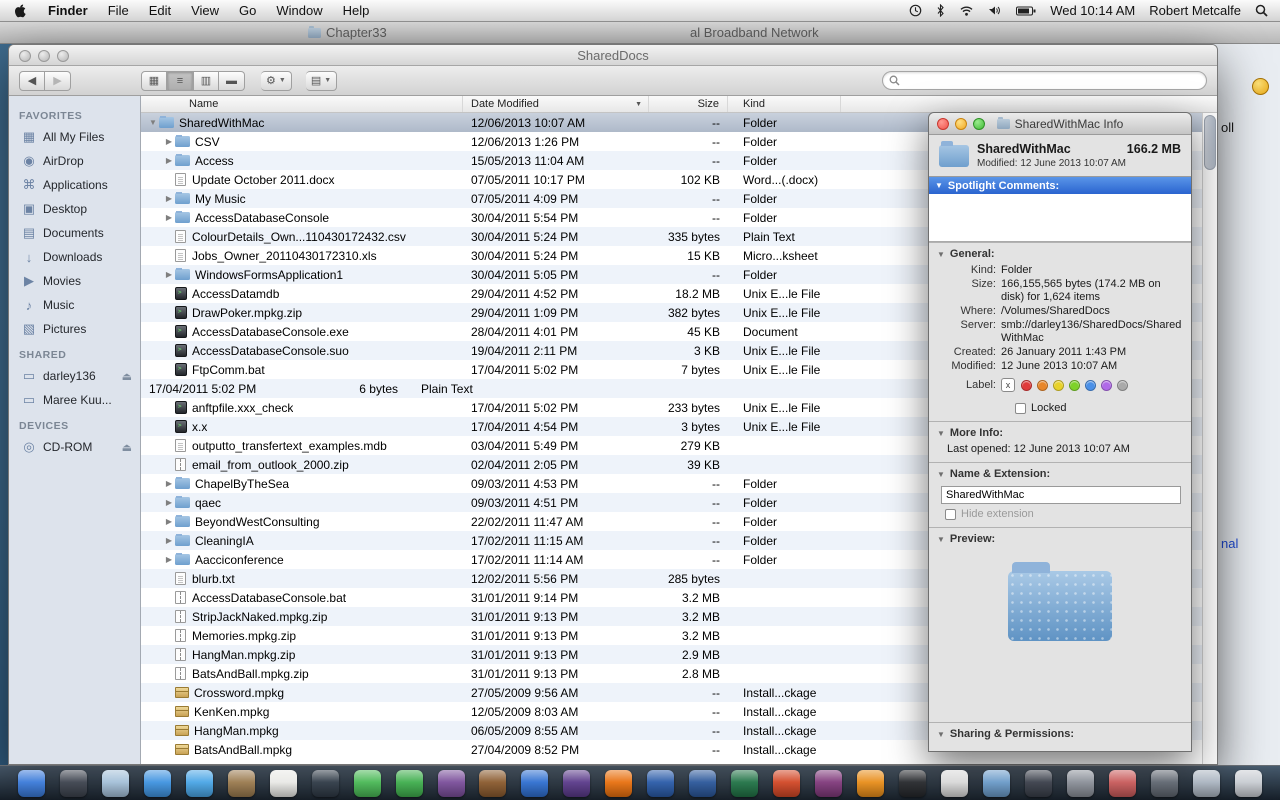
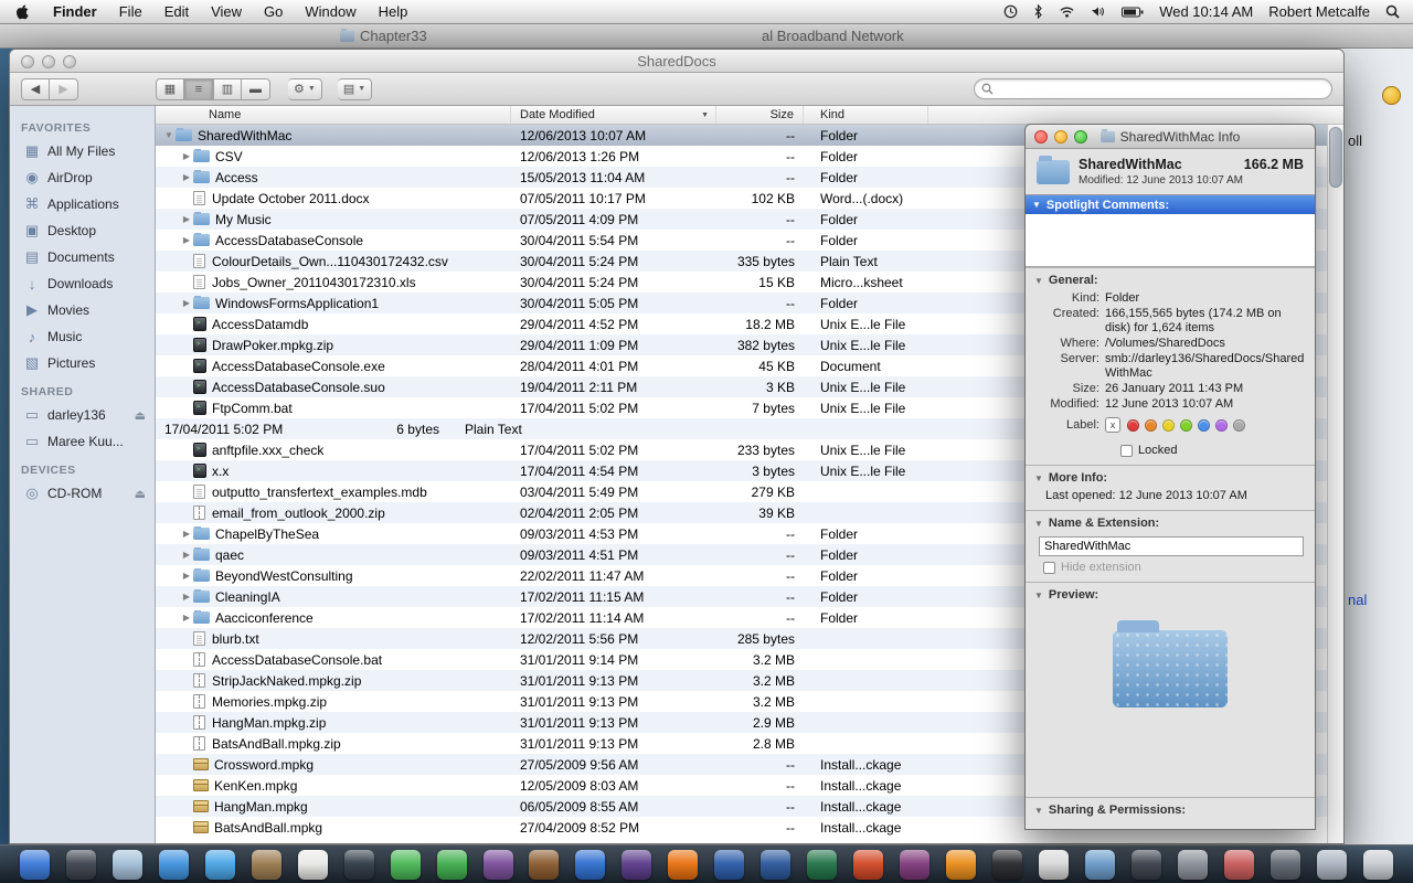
  oll
  nal
  Chapter33
  al Broadband Network
  Finder
  File
  Edit
  View
  Go
  Window
  Help
  Wed 10:14 AM
  Robert Metcalfe
  SharedDocs
  ◀
  ▶
  ▦
  ≡
  ▥
  ▬
  ⚙
  ▤
  FAVORITES
  ▦
  All My Files
  ◉
  AirDrop
  ⌘
  Applications
  ▣
  Desktop
  ▤
  Documents
  ↓
  Downloads
  ▶
  Movies
  ♪
  Music
  ▧
  Pictures
  SHARED
  ▭
  darley136
  ⏏
  ▭
  Maree Kuu...
  DEVICES
  ◎
  CD-ROM
  ⏏
  Name
  Date Modified
  Size
  Kind
  ▼
  SharedWithMac
  12/06/2013 10:07 AM
  --
  Folder
  ▶
  CSV
  12/06/2013 1:26 PM
  --
  Folder
  ▶
  Access
  15/05/2013 11:04 AM
  --
  Folder
  Update October 2011.docx
  07/05/2011 10:17 PM
  102 KB
  Word...(.docx)
  ▶
  My Music
  07/05/2011 4:09 PM
  --
  Folder
  ▶
  AccessDatabaseConsole
  30/04/2011 5:54 PM
  --
  Folder
  ColourDetails_Own...110430172432.csv
  30/04/2011 5:24 PM
  335 bytes
  Plain Text
  Jobs_Owner_20110430172310.xls
  30/04/2011 5:24 PM
  15 KB
  Micro...ksheet
  ▶
  WindowsFormsApplication1
  30/04/2011 5:05 PM
  --
  Folder
  AccessDatamdb
  29/04/2011 4:52 PM
  18.2 MB
  Unix E...le File
  DrawPoker.mpkg.zip
  29/04/2011 1:09 PM
  382 bytes
  Unix E...le File
  AccessDatabaseConsole.exe
  28/04/2011 4:01 PM
  45 KB
  Document
  AccessDatabaseConsole.suo
  19/04/2011 2:11 PM
  3 KB
  Unix E...le File
  FtpComm.bat
  17/04/2011 5:02 PM
  7 bytes
  Unix E...le File
  17/04/2011 5:02 PM
  6 bytes
  Plain Text
  anftpfile.xxx_check
  17/04/2011 5:02 PM
  233 bytes
  Unix E...le File
  x.x
  17/04/2011 4:54 PM
  3 bytes
  Unix E...le File
  outputto_transfertext_examples.mdb
  03/04/2011 5:49 PM
  279 KB
  email_from_outlook_2000.zip
  02/04/2011 2:05 PM
  39 KB
  ▶
  ChapelByTheSea
  09/03/2011 4:53 PM
  --
  Folder
  ▶
  qaec
  09/03/2011 4:51 PM
  --
  Folder
  ▶
  BeyondWestConsulting
  22/02/2011 11:47 AM
  --
  Folder
  ▶
  CleaningIA
  17/02/2011 11:15 AM
  --
  Folder
  ▶
  Aacciconference
  17/02/2011 11:14 AM
  --
  Folder
  blurb.txt
  12/02/2011 5:56 PM
  285 bytes
  AccessDatabaseConsole.bat
  31/01/2011 9:14 PM
  3.2 MB
  StripJackNaked.mpkg.zip
  31/01/2011 9:13 PM
  3.2 MB
  Memories.mpkg.zip
  31/01/2011 9:13 PM
  3.2 MB
  HangMan.mpkg.zip
  31/01/2011 9:13 PM
  2.9 MB
  BatsAndBall.mpkg.zip
  31/01/2011 9:13 PM
  2.8 MB
  Crossword.mpkg
  27/05/2009 9:56 AM
  --
  Install...ckage
  KenKen.mpkg
  12/05/2009 8:03 AM
  --
  Install...ckage
  HangMan.mpkg
  06/05/2009 8:55 AM
  --
  Install...ckage
  BatsAndBall.mpkg
  27/04/2009 8:52 PM
  --
  Install...ckage
  SharedWithMac Info
  SharedWithMac
  166.2 MB
  Modified: 12 June 2013 10:07 AM
  ▼
  Spotlight Comments:
  ▼
  General:
  Kind:
  Folder
- Size:
+ Created:
  166,155,565 bytes (174.2 MB on disk) for 1,624 items
  Where:
  /Volumes/SharedDocs
  Server:
  smb://darley136/SharedDocs/SharedWithMac
- Created:
+ Size:
  26 January 2011 1:43 PM
  Modified:
  12 June 2013 10:07 AM
  Label:
  x
  Locked
  ▼
  More Info:
  Last opened: 12 June 2013 10:07 AM
  ▼
  Name & Extension:
  SharedWithMac
  Hide extension
  ▼
  Preview:
  ▼
  Sharing & Permissions:
